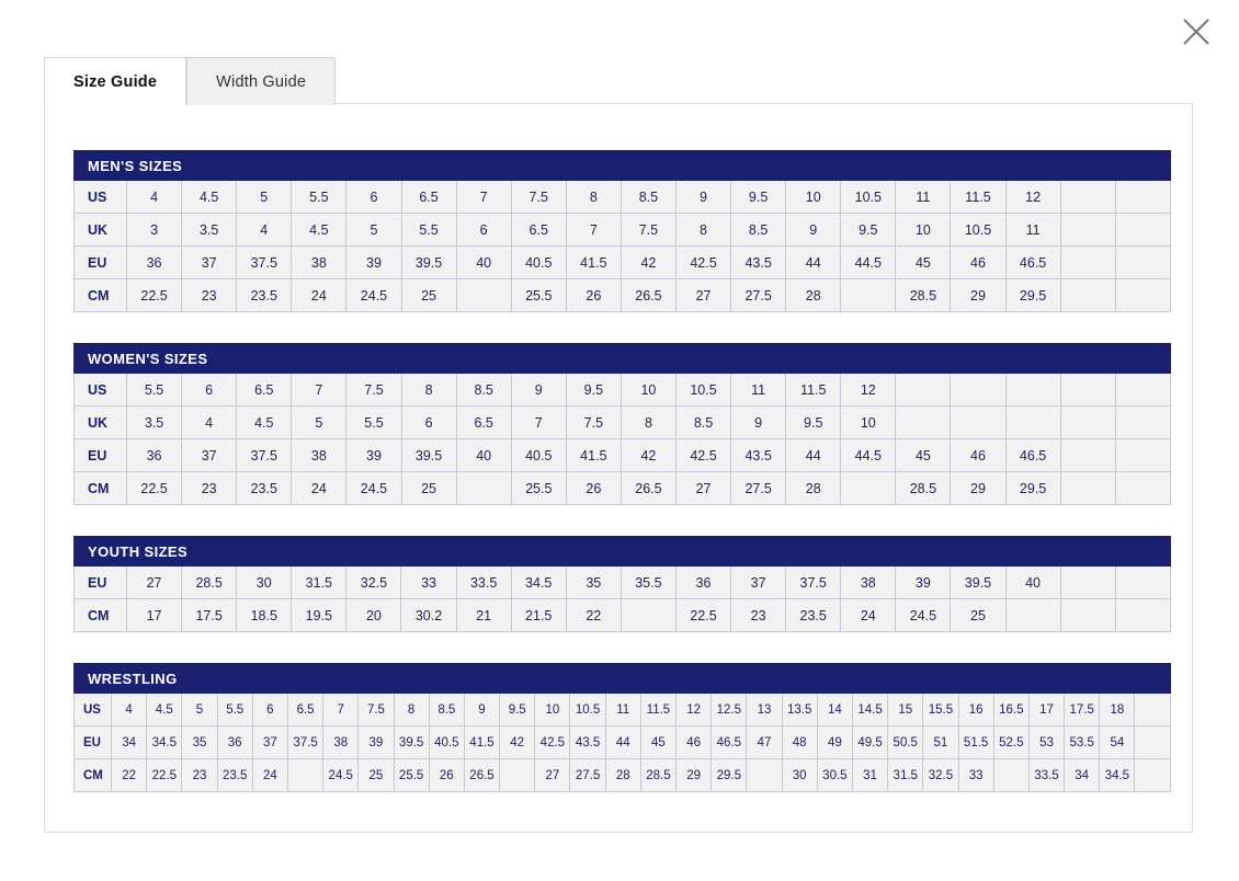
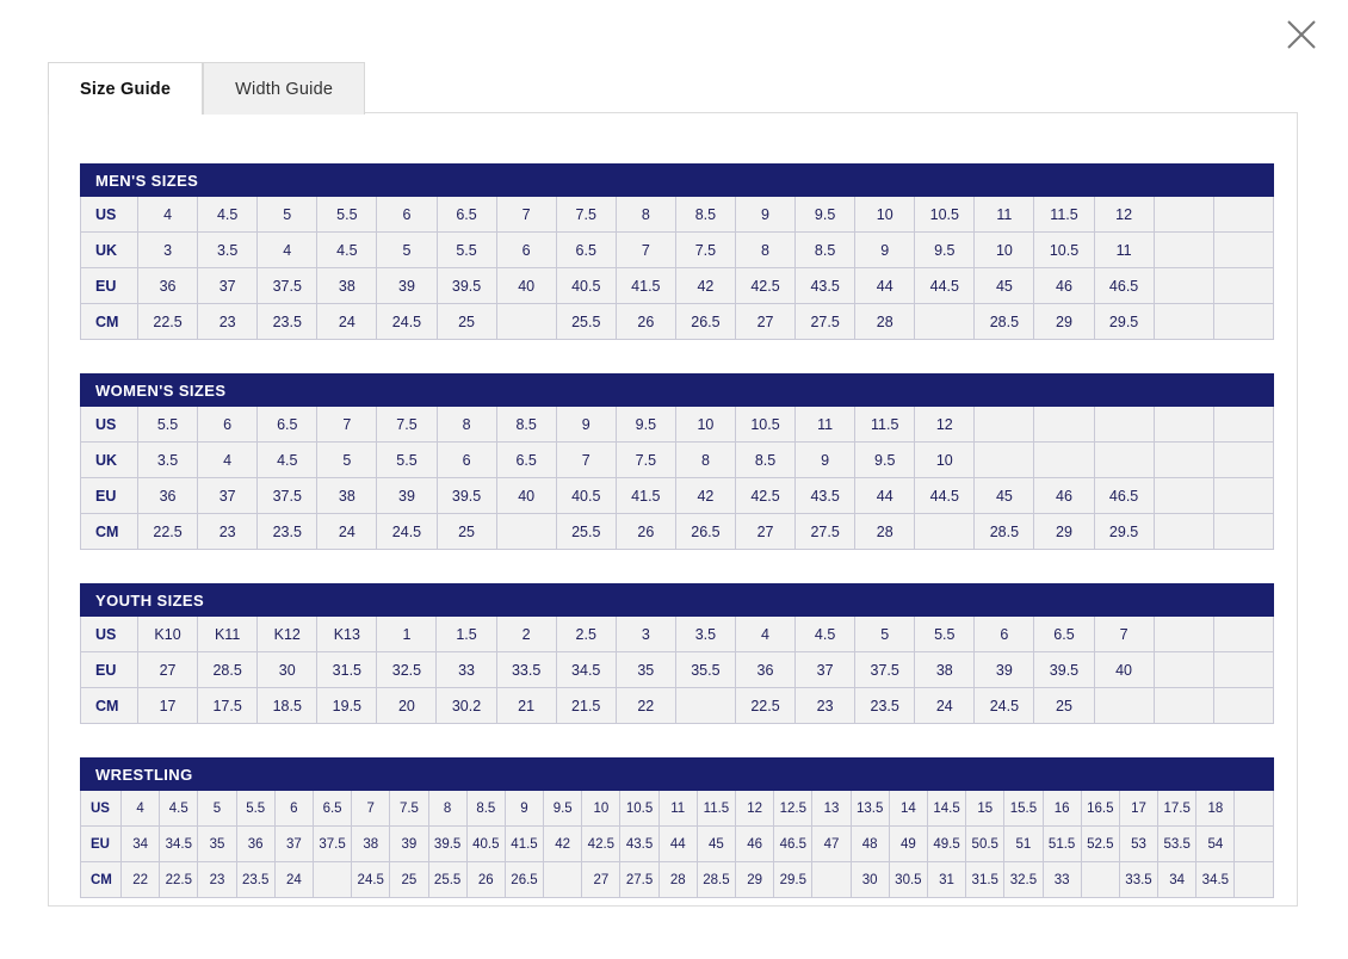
  Size Guide
  Width Guide
  MEN'S SIZES
  US	4	4.5	5	5.5	6	6.5	7	7.5	8	8.5	9	9.5	10	10.5	11	11.5	12
  UK	3	3.5	4	4.5	5	5.5	6	6.5	7	7.5	8	8.5	9	9.5	10	10.5	11
  EU	36	37	37.5	38	39	39.5	40	40.5	41.5	42	42.5	43.5	44	44.5	45	46	46.5
  CM	22.5	23	23.5	24	24.5	25		25.5	26	26.5	27	27.5	28		28.5	29	29.5
  WOMEN'S SIZES
  US	5.5	6	6.5	7	7.5	8	8.5	9	9.5	10	10.5	11	11.5	12
  UK	3.5	4	4.5	5	5.5	6	6.5	7	7.5	8	8.5	9	9.5	10
  EU	36	37	37.5	38	39	39.5	40	40.5	41.5	42	42.5	43.5	44	44.5	45	46	46.5
  CM	22.5	23	23.5	24	24.5	25		25.5	26	26.5	27	27.5	28		28.5	29	29.5
  YOUTH SIZES
+ US	K10	K11	K12	K13	1	1.5	2	2.5	3	3.5	4	4.5	5	5.5	6	6.5	7
  EU	27	28.5	30	31.5	32.5	33	33.5	34.5	35	35.5	36	37	37.5	38	39	39.5	40
  CM	17	17.5	18.5	19.5	20	30.2	21	21.5	22		22.5	23	23.5	24	24.5	25
  WRESTLING
  US	4	4.5	5	5.5	6	6.5	7	7.5	8	8.5	9	9.5	10	10.5	11	11.5	12	12.5	13	13.5	14	14.5	15	15.5	16	16.5	17	17.5	18
  EU	34	34.5	35	36	37	37.5	38	39	39.5	40.5	41.5	42	42.5	43.5	44	45	46	46.5	47	48	49	49.5	50.5	51	51.5	52.5	53	53.5	54
  CM	22	22.5	23	23.5	24		24.5	25	25.5	26	26.5		27	27.5	28	28.5	29	29.5		30	30.5	31	31.5	32.5	33		33.5	34	34.5
